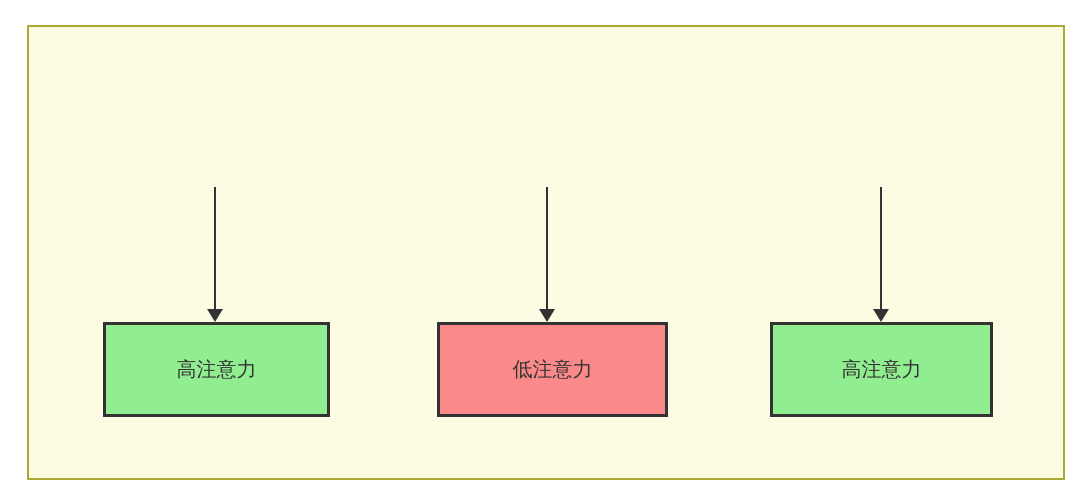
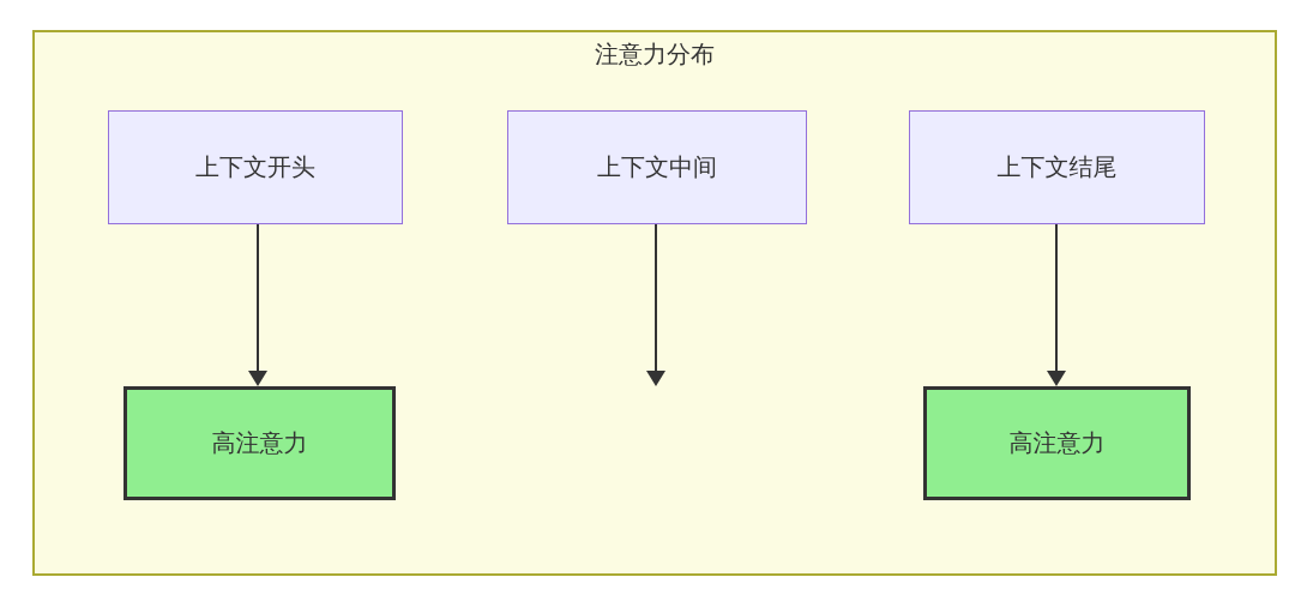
+ 注意力分布
+ 上下文开头
+ 上下文中间
+ 上下文结尾
  高注意力
- 低注意力
  高注意力
